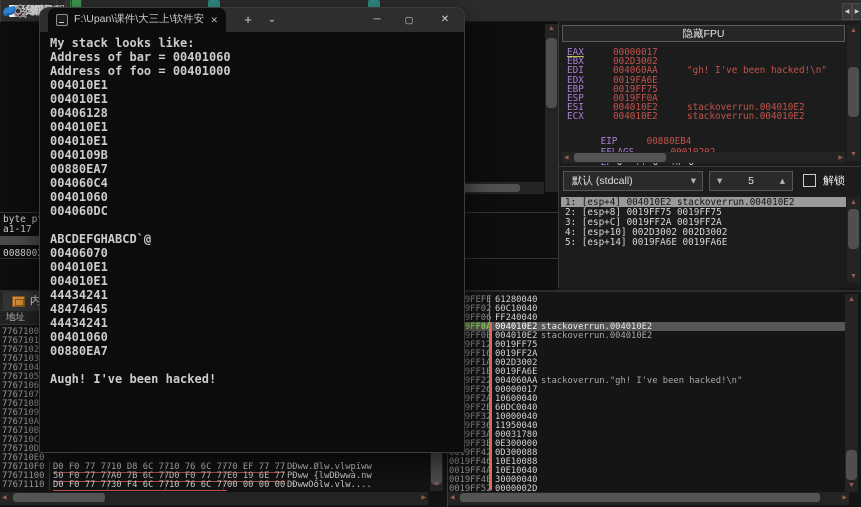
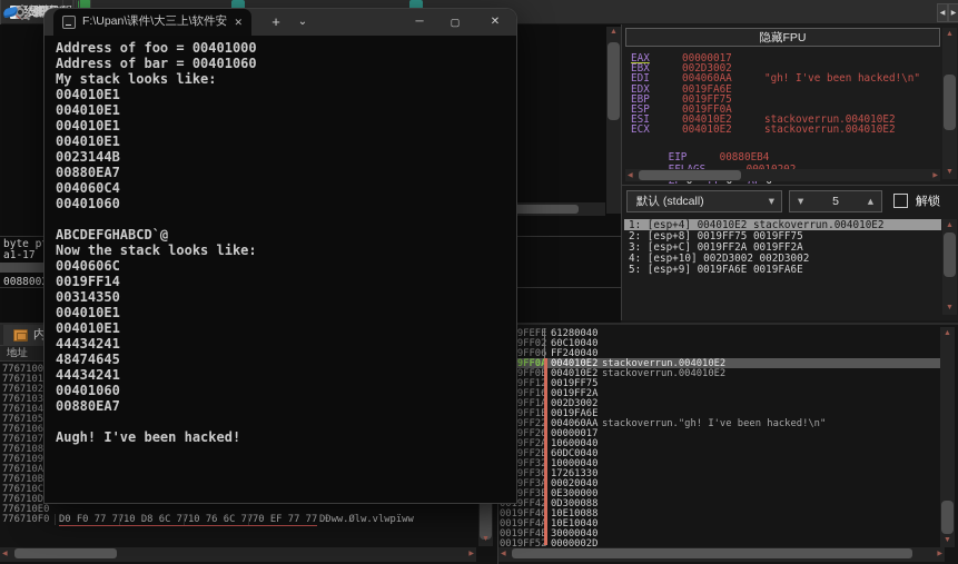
  线程
  byte p
  a1-17
  008800
  隐藏FPU
  EAX 00000017
  EBX 002D3002
  EDI 004060AA "gh! I've been hacked!\n"
  EDX 0019FA6E
  EBP 0019FF75
  ESP 0019FF0A
  ESI 004010E2 stackoverrun.004010E2
  ECX 004010E2 stackoverrun.004010E2
  EIP 00880EB4
  默认 (stdcall)
  ▾
  ▾
  5
  ▴
  解锁
  1: [esp+4] 004010E2 stackoverrun.004010E2
  2: [esp+8] 0019FF75 0019FF75
  3: [esp+C] 0019FF2A 0019FF2A
  4: [esp+10] 002D3002 002D3002
- 5: [esp+14] 0019FA6E 0019FA6E
+ 5: [esp+9] 0019FA6E 0019FA6E
  地址
  7767100
  7767101
  7767102
  7767103
  7767104
  7767105
  7767106
  7767107
  7767108
  7767109
  776710A
  776710B
  776710C
  776710D
  776710E0
  776710F0 D0 F0 77 7710 D8 6C 7710 76 6C 7770 EF 77 77 DÐww.Ølw.vlwpïww
- 77671100 50 F0 77 77A0 7B 6C 77D0 F0 77 77E0 19 6E 77 PÐww {lwDÐwwà.nw
- 77671110 D0 F0 77 7730 F4 6C 7710 76 6C 7700 00 00 00 DÐwwOôlw.vlw....
  9FEF 61280040
  9FF0 60C10040
  9FF0 FF240040
  9FF0 004010E2 stackoverrun.004010E2
  9FF0 004010E2 stackoverrun.004010E2
  9FF1 0019FF75
  9FF1 0019FF2A
  9FF1 002D3002
  9FF1 0019FA6E
  9FF2 004060AA stackoverrun."gh! I've been hacked!\n"
  9FF2 00000017
  9FF2 10600040
  9FF2 60DC0040
  9FF3 10000040
- 9FF3 11950040
+ 9FF3 17261330
- 9FF3 00031780
+ 9FF3 00020040
  9FF3 0E300000
  0019FF4 0D300088
  0019FF4 10E10088
  0019FF4 10E10040
  0019FF4 30000040
  0019FF5 0000002D
  F:\Upan\课件\大三上\软件安
  ✕
  +
  ⌄
  ─
  ▢
  ✕
- My stack looks like:
+ Address of foo = 00401000
  Address of bar = 00401060
- Address of foo = 00401000
+ My stack looks like:
  004010E1
  004010E1
- 00406128
  004010E1
  004010E1
- 0040109B
+ 0023144B
  00880EA7
  004060C4
  00401060
- 004060DC
  ABCDEFGHABCD`@
+ Now the stack looks like:
+ 0040606C
+ 0019FF14
- 00406070
+ 00314350
  004010E1
  004010E1
  44434241
  48474645
  44434241
  00401060
  00880EA7
  Augh! I've been hacked!
